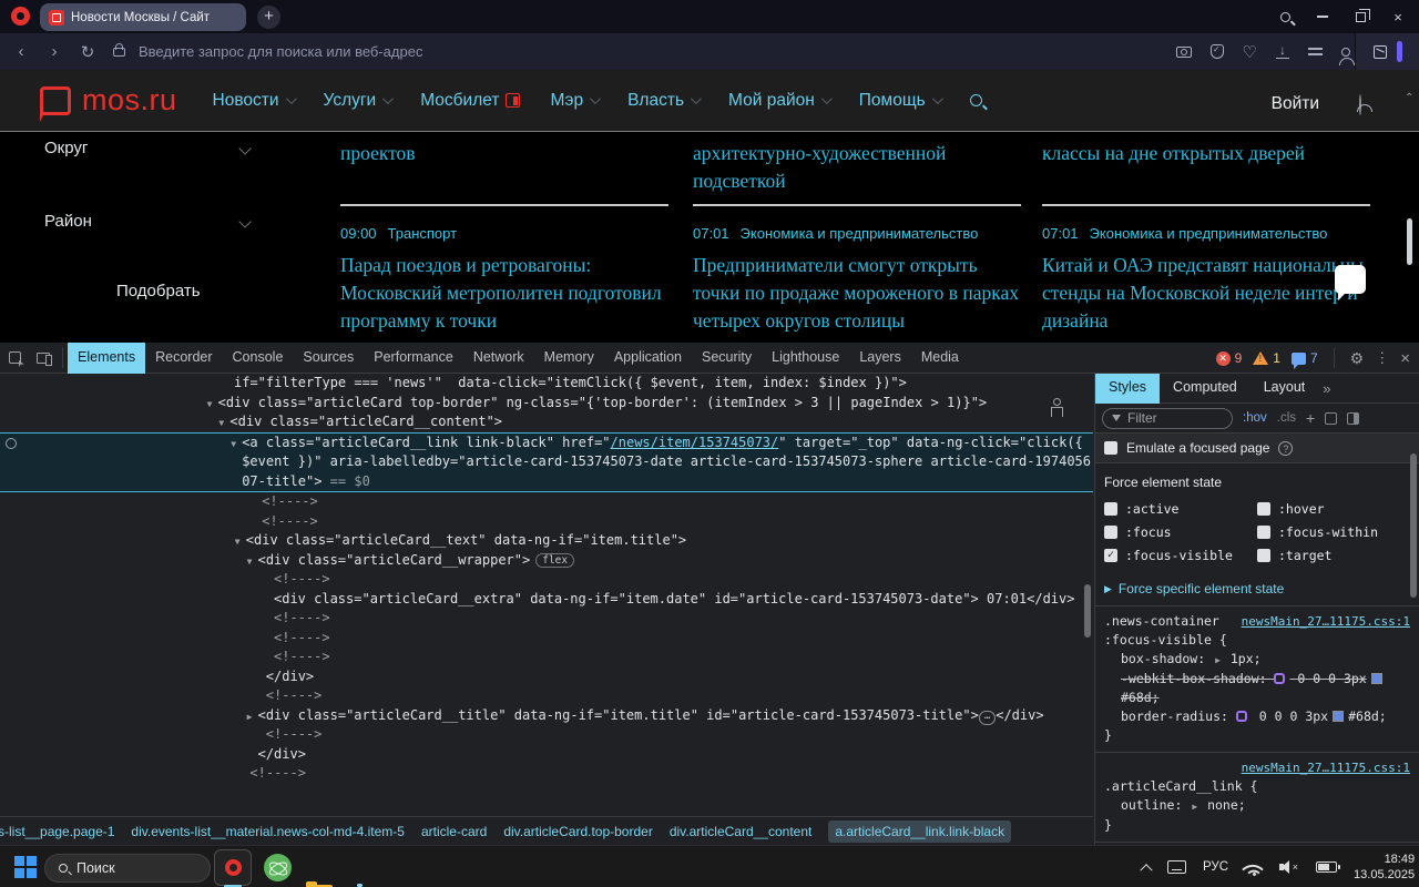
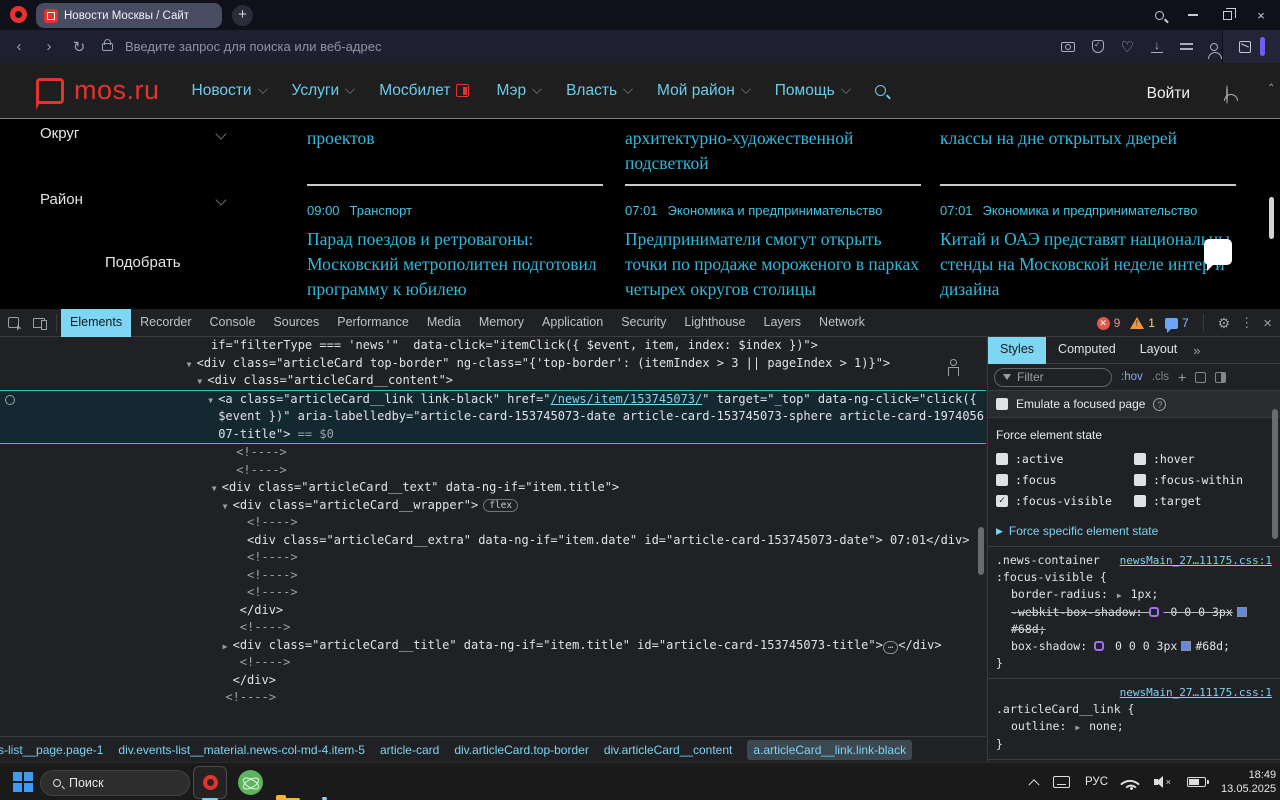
  Новости Москвы / Сайт
  +
  ×
  ‹
  ›
  ↻
  Введите запрос для поиска или веб-адрес
  ♡
  ↓
  mos.ru
  Новости
  Услуги
  Мосбилет
  Мэр
  Власть
  Мой район
  Помощь
  Войти
  Округ
  Район
  Подобрать
  проектов
  09:00
  Транспорт
- Парад поездов и ретровагоны: Московский метрополитен подготовил программу к точки
+ Парад поездов и ретровагоны: Московский метрополитен подготовил программу к юбилею
  архитектурно-художественной подсветкой
  07:01
  Экономика и предпринимательство
  Предприниматели смогут открыть точки по продаже мороженого в парках четырех округов столицы
  классы на дне открытых дверей
  07:01
  Экономика и предпринимательство
  Китай и ОАЭ представят националь стенды на Московской неделе инте дизайна
  ⌃
  Elements
  Recorder
  Console
  Sources
  Performance
- Network
+ Media
  Memory
  Application
  Security
  Lighthouse
  Layers
- Media
+ Network
  ✕
  9
  1
  7
  ⚙
  ⋮
  ×
  if="filterType === 'news'" data-click="itemClick({ $event, item, index: $index })">
  ▼
  <div class="articleCard top-border" ng-class="{'top-border': (itemIndex > 3 || pageIndex > 1)}">
  ▼
  <div class="articleCard__content">
  ▼
  <a class="articleCard__link link-black" href="/news/item/153745073/" target="_top" data-ng-click="click({ $event })" aria-labelledby="article-card-153745073-date article-card-153745073-sphere article-card-197405607-title"> == $0
  <!---->
  <!---->
  ▼
  <div class="articleCard__text" data-ng-if="item.title">
  ▼
  <div class="articleCard__wrapper"> flex
  <!---->
  <div class="articleCard__extra" data-ng-if="item.date" id="article-card-153745073-date"> 07:01</div>
  <!---->
  <!---->
  <!---->
  </div>
  <!---->
  ▶
  <div class="articleCard__title" data-ng-if="item.title" id="article-card-153745073-title"> … </div>
  <!---->
  </div>
  <!---->
  s-list__page.page-1
  div.events-list__material.news-col-md-4.item-5
  article-card
  div.articleCard.top-border
  div.articleCard__content
  a.articleCard__link.link-black
  Styles
  Computed
  Layout
  »
  Filter
  :hov
  .cls
  +
  Emulate a focused page
  ?
  Force element state
  :active
  :hover
  :focus
  :focus-within
  ✓
  :focus-visible
  :target
  ▶
  Force specific element state
  newsMain_27…11175.css:1
  .news-container :focus-visible {
- box-shadow: ▶ 1px;
+ border-radius: ▶ 1px;
  -webkit-box-shadow: 0 0 0 3px#68d;
- border-radius: 0 0 0 3px #68d;
+ box-shadow: 0 0 0 3px #68d;
  }
  newsMain_27…11175.css:1
  .articleCard__link {
  outline: ▶ none;
  }
  Поиск
  РУС
  ×
  18:49
  13.05.2025
